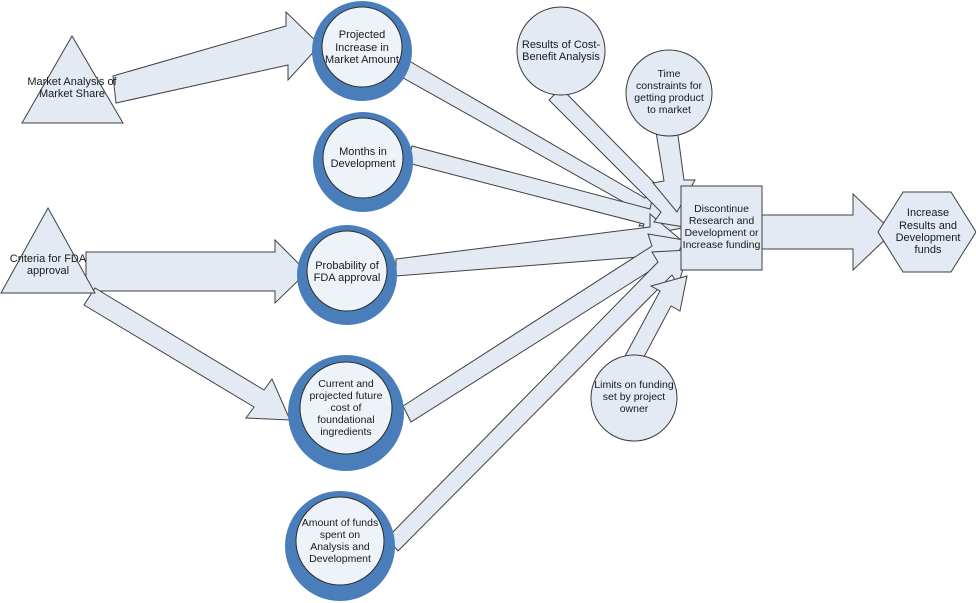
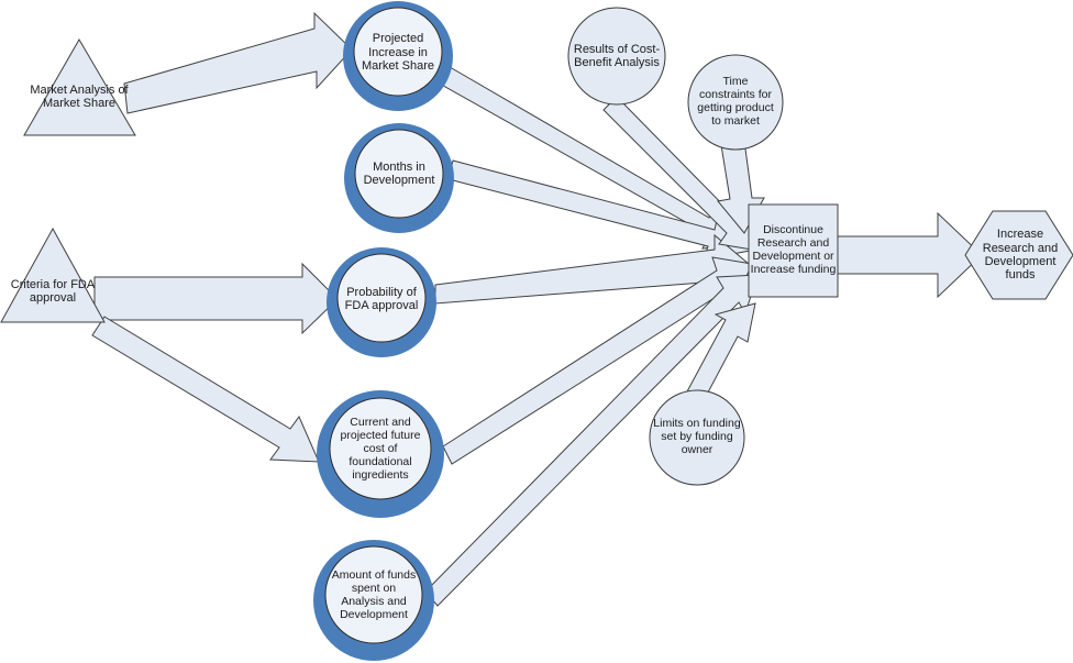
  Market Analysis of Market Share
  Criteria for FDA approval
- Projected Increase in Market Amount
+ Projected Increase in Market Share
  Months in Development
  Probability of FDA approval
  Current and projected future cost of foundational ingredients
  Amount of funds spent on Analysis and Development
  Results of Cost-Benefit Analysis
  Time constraints for getting product to market
- Limits on funding set by project owner
+ Limits on funding set by funding owner
  Discontinue Research and Development or Increase funding
- Increase Results and Development funds
+ Increase Research and Development funds
